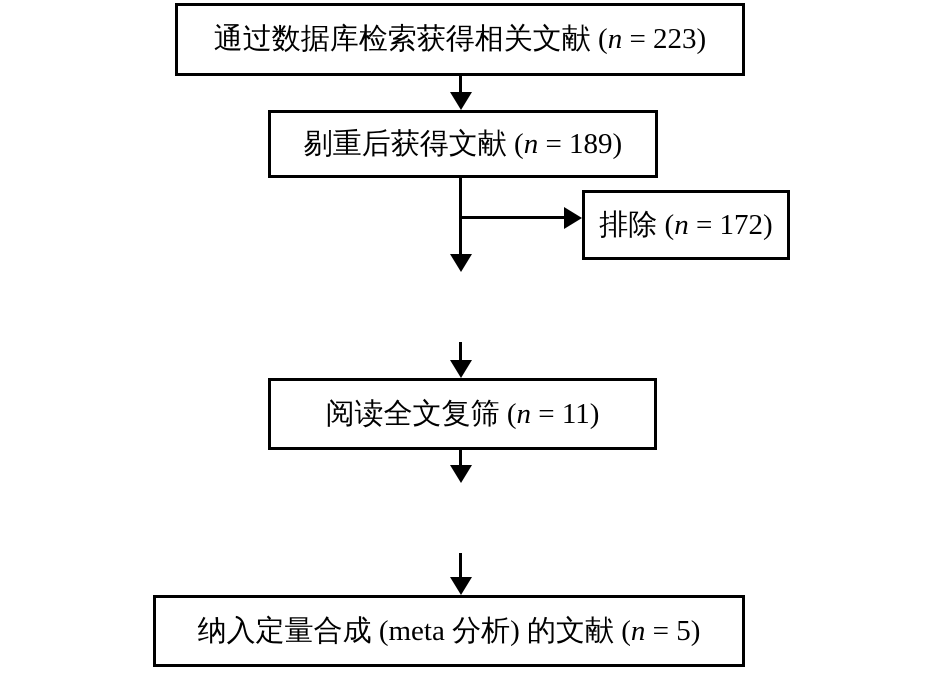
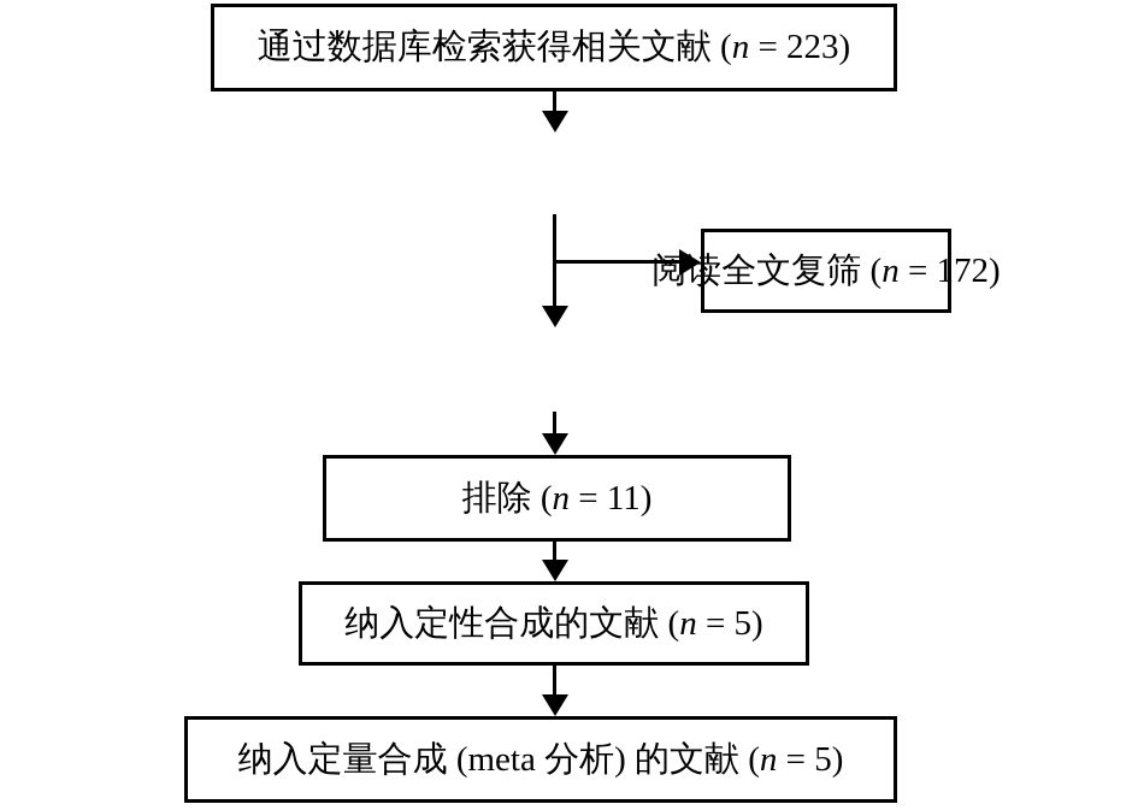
  通过数据库检索获得相关文献 (n = 223)
- 剔重后获得文献 (n = 189)
- 排除 (n = 172)
+ 阅读全文复筛 (n = 172)
- 阅读全文复筛 (n = 11)
+ 排除 (n = 11)
+ 纳入定性合成的文献 (n = 5)
  纳入定量合成 (meta 分析) 的文献 (n = 5)
